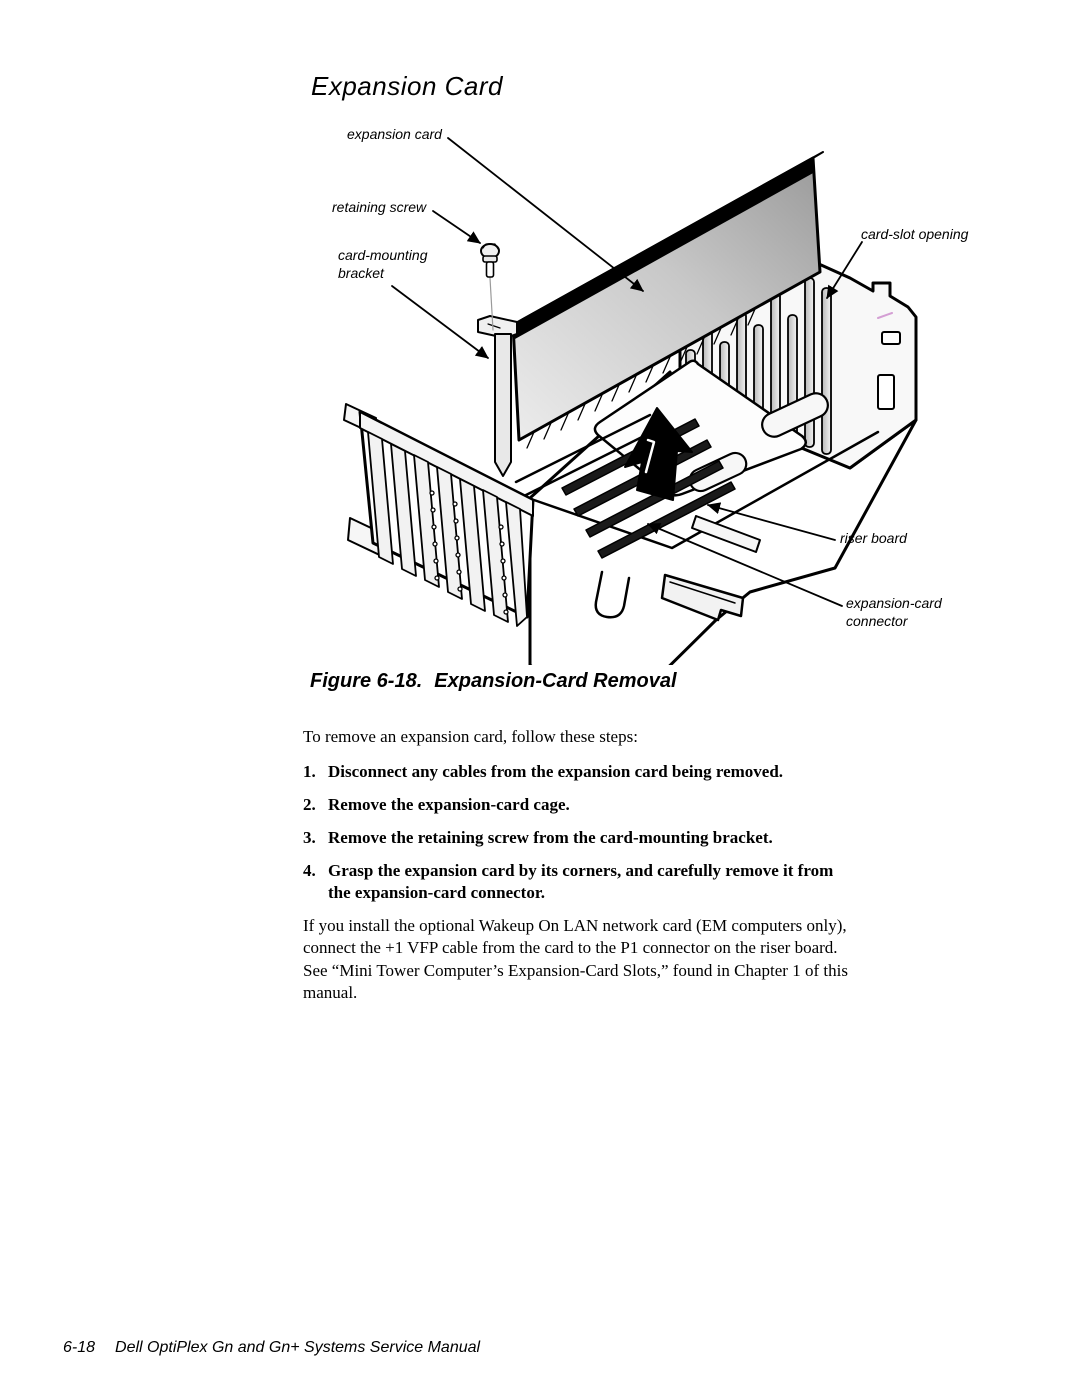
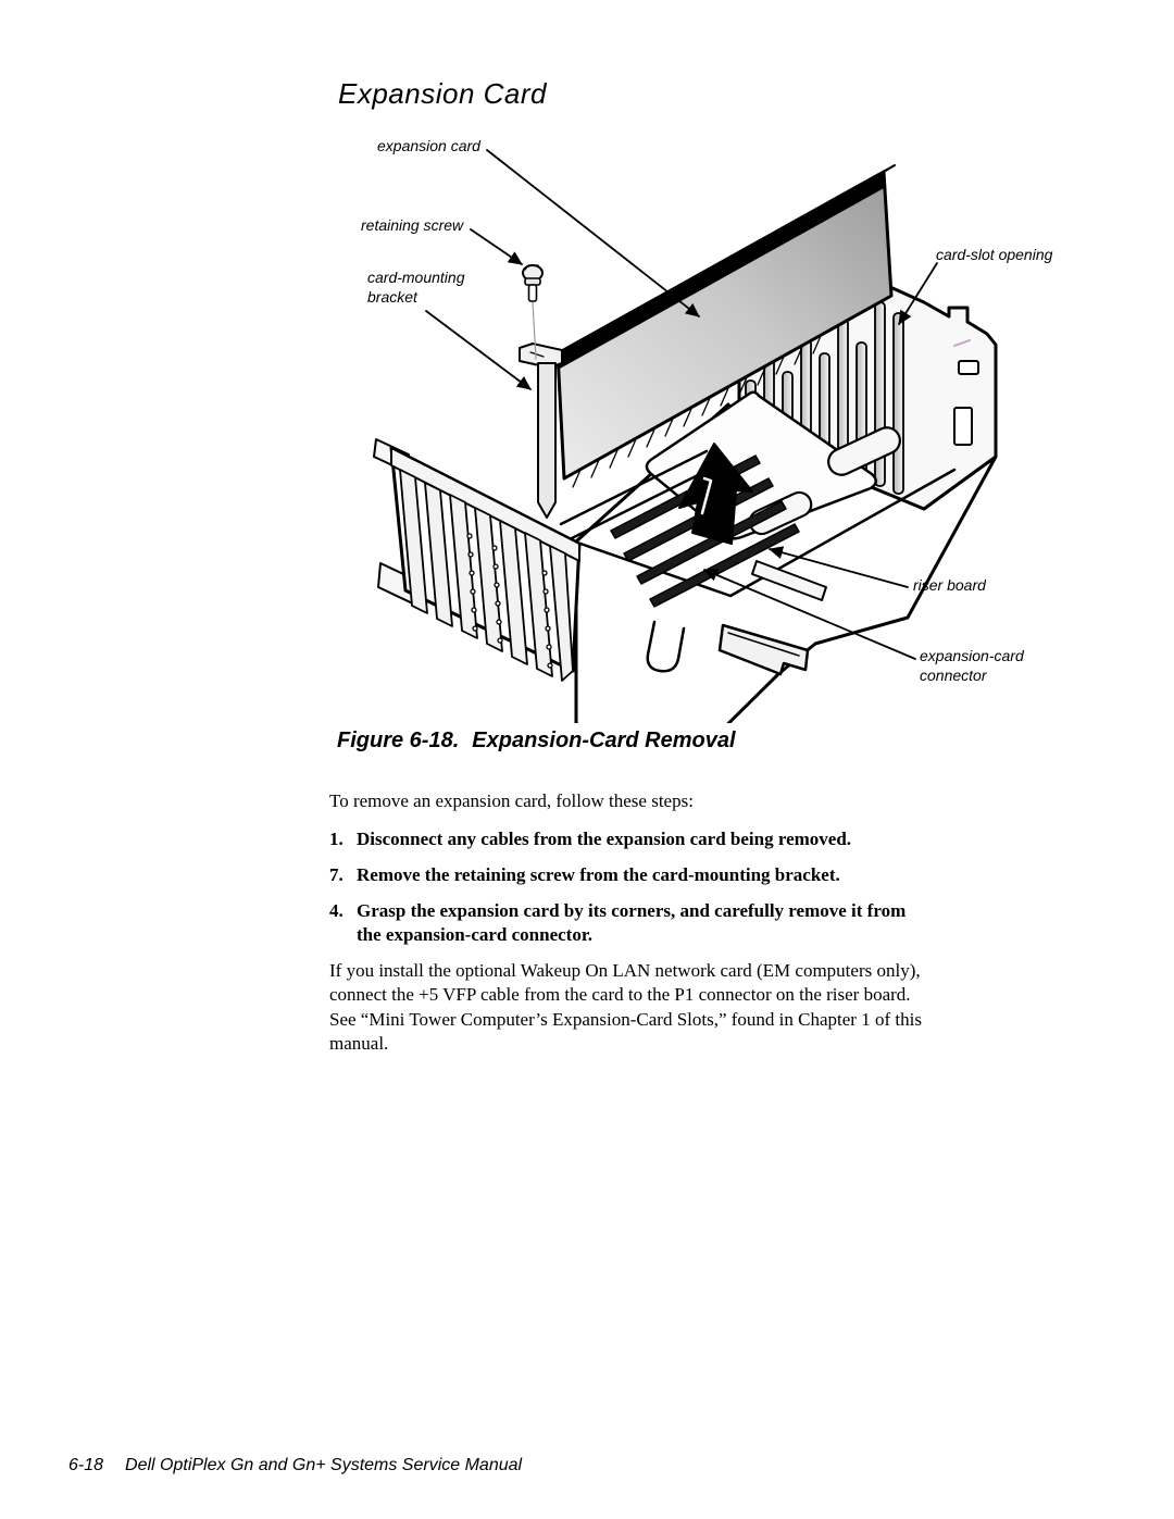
  Expansion Card
  expansion card
  retaining screw
  card-mounting bracket
  card-slot opening
  riser board
  expansion-card connector
  Figure 6-18. Expansion-Card Removal
  To remove an expansion card, follow these steps:
  1.
  Disconnect any cables from the expansion card being removed.
- 2.
- Remove the expansion-card cage.
- 3.
+ 7.
  Remove the retaining screw from the card-mounting bracket.
  4.
  Grasp the expansion card by its corners, and carefully remove it from
  the expansion-card connector.
  If you install the optional Wakeup On LAN network card (EM computers only),
- connect the +1 VFP cable from the card to the P1 connector on the riser board.
+ connect the +5 VFP cable from the card to the P1 connector on the riser board.
  See “Mini Tower Computer’s Expansion-Card Slots,” found in Chapter 1 of this
  manual.
  6-18 Dell OptiPlex Gn and Gn+ Systems Service Manual
